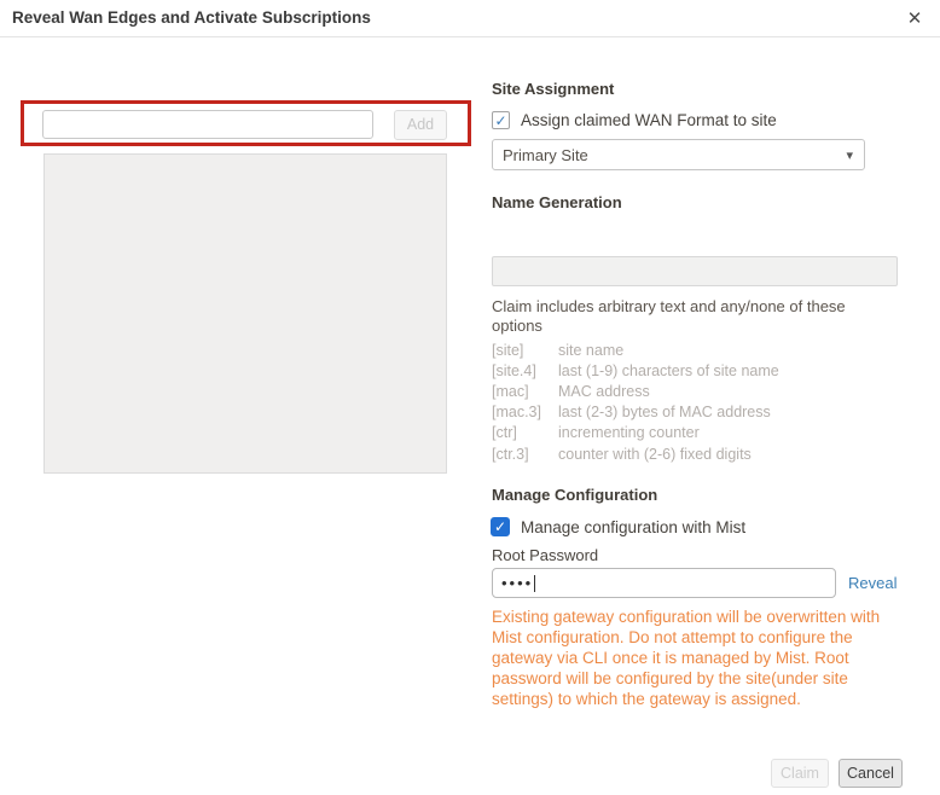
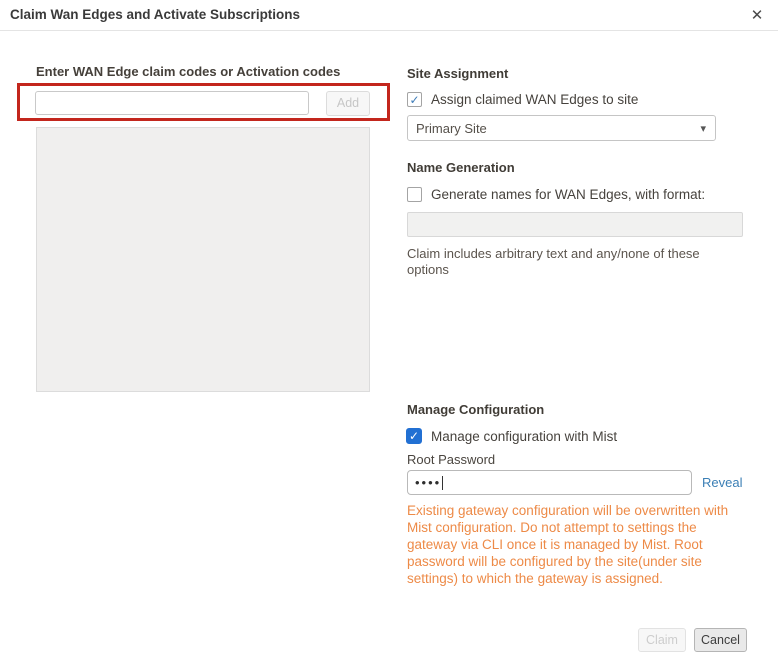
- Reveal Wan Edges and Activate Subscriptions
+ Claim Wan Edges and Activate Subscriptions
  ✕
+ Enter WAN Edge claim codes or Activation codes
  Add
  Site Assignment
  ✓
- Assign claimed WAN Format to site
+ Assign claimed WAN Edges to site
  Primary Site
  ▾
  Name Generation
+ Generate names for WAN Edges, with format:
  Claim includes arbitrary text and any/none of these options
- [site]
- site name
- [site.4]
- last (1-9) characters of site name
- [mac]
- MAC address
- [mac.3]
- last (2-3) bytes of MAC address
- [ctr]
- incrementing counter
- [ctr.3]
- counter with (2-6) fixed digits
  Manage Configuration
  ✓
  Manage configuration with Mist
  Root Password
  ••••
  Reveal
- Existing gateway configuration will be overwritten with Mist configuration. Do not attempt to configure the gateway via CLI once it is managed by Mist. Root password will be configured by the site(under site settings) to which the gateway is assigned.
+ Existing gateway configuration will be overwritten with Mist configuration. Do not attempt to settings the gateway via CLI once it is managed by Mist. Root password will be configured by the site(under site settings) to which the gateway is assigned.
  Claim
  Cancel
